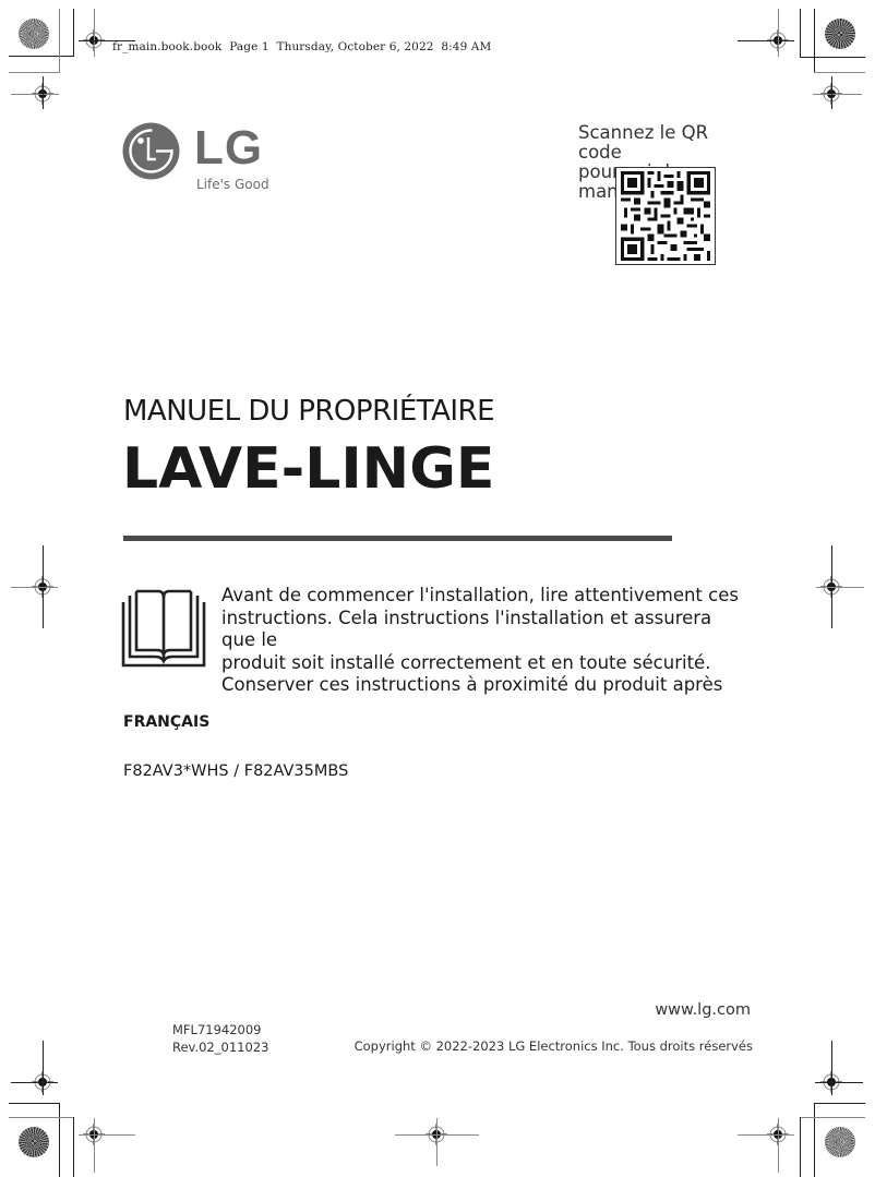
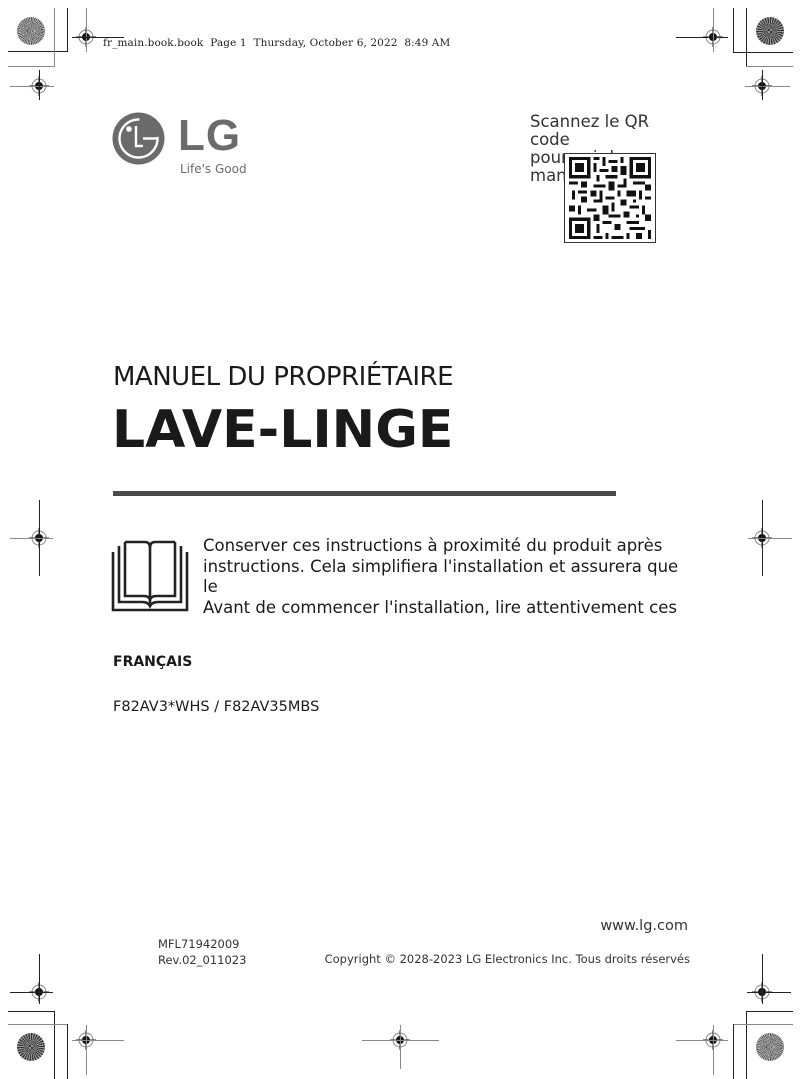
  fr_main.book.book Page 1 Thursday, October 6, 2022 8:49 AM
  LG
  Life's Good
  Scannez le QR code
  MANUEL DU PROPRIÉTAIRE
  LAVE-LINGE
- Avant de commencer l'installation, lire attentivement ces
+ Conserver ces instructions à proximité du produit après
- instructions. Cela instructions l'installation et assurera que le
+ instructions. Cela simplifiera l'installation et assurera que le
- produit soit installé correctement et en toute sécurité.
- Conserver ces instructions à proximité du produit après
+ Avant de commencer l'installation, lire attentivement ces
  FRANÇAIS
  F82AV3*WHS / F82AV35MBS
  www.lg.com
  MFL71942009
  Rev.02_011023
- Copyright © 2022-2023 LG Electronics Inc. Tous droits réservés
+ Copyright © 2028-2023 LG Electronics Inc. Tous droits réservés
